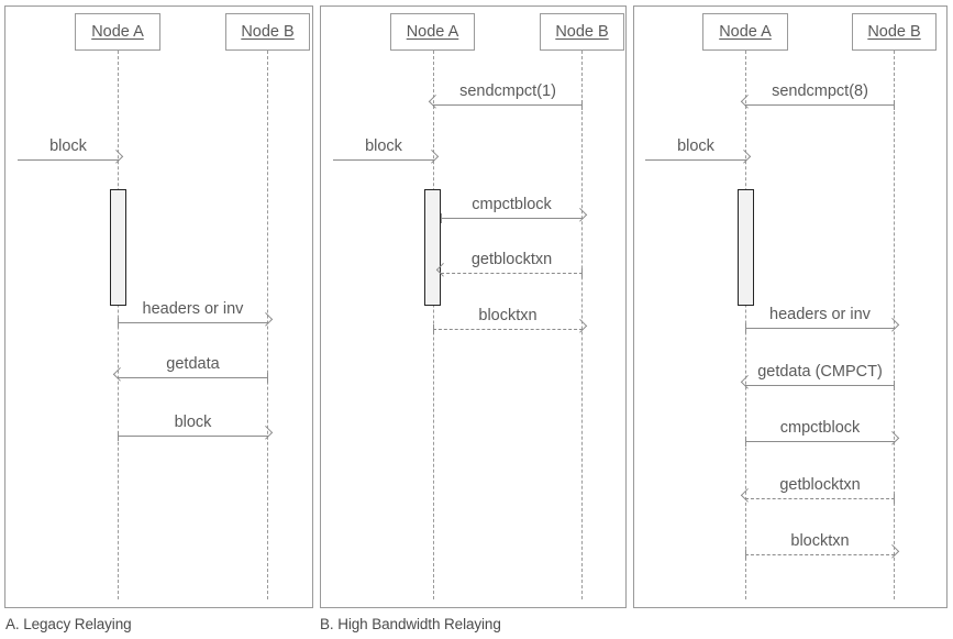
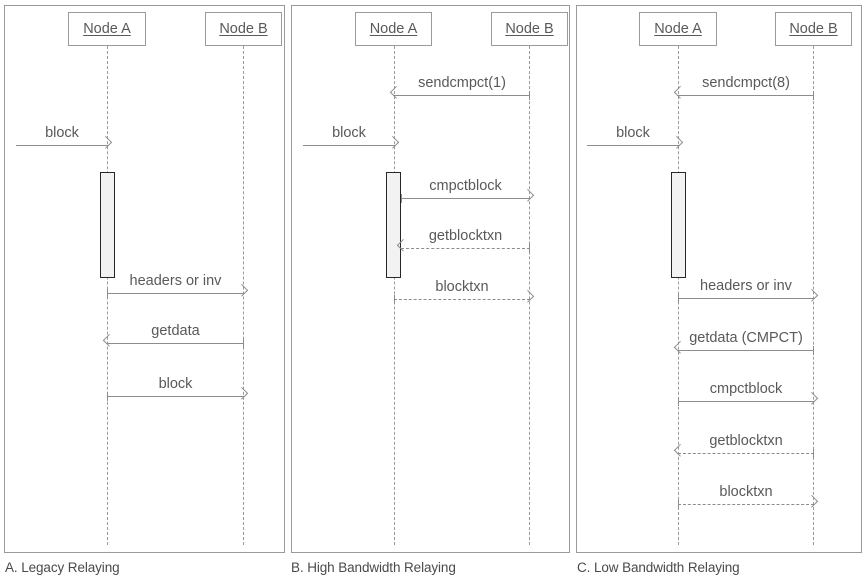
  Node A
  Node B
  block
  headers or inv
  getdata
  block
  A. Legacy Relaying
  Node A
  Node B
  sendcmpct(1)
  block
  cmpctblock
  getblocktxn
  blocktxn
  B. High Bandwidth Relaying
  Node A
  Node B
  sendcmpct(8)
  block
  headers or inv
  getdata (CMPCT)
  cmpctblock
  getblocktxn
  blocktxn
+ C. Low Bandwidth Relaying
